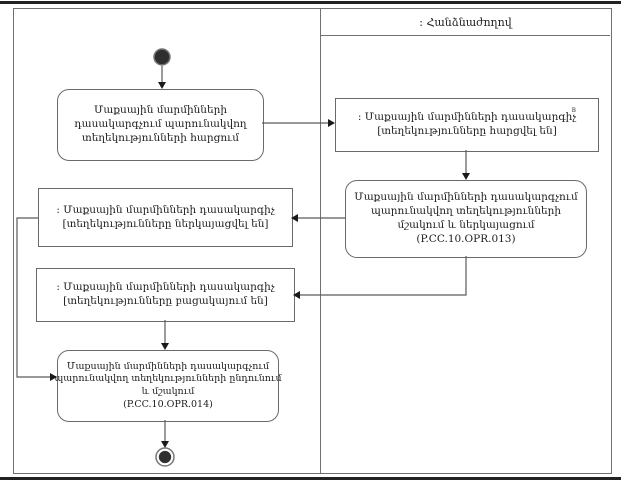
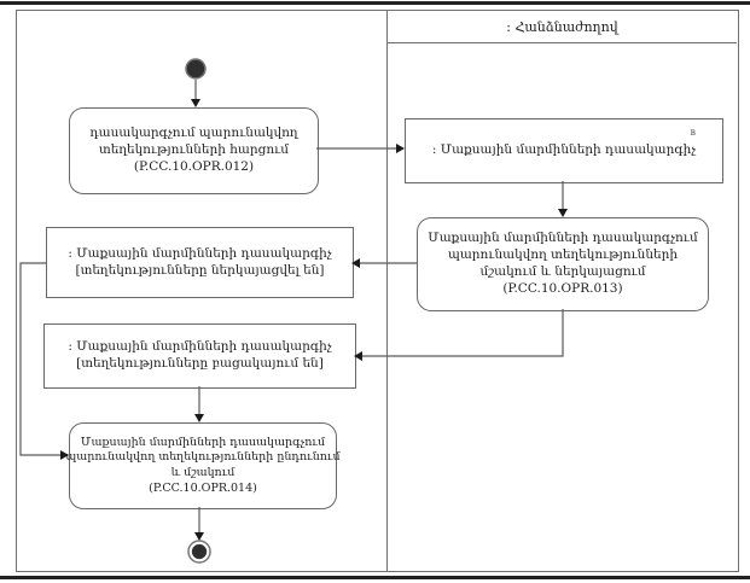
  : Հանձնաժողով
- Մաքսային մարմինների
  դասակարգչում պարունակվող
  տեղեկությունների հարցում
+ (P.CC.10.OPR.012)
  : Մաքսային մարմինների դասակարգիչ
- [տեղեկությունները հարցվել են]
  в
  Մաքսային մարմինների դասակարգչում
  պարունակվող տեղեկությունների
  մշակում և ներկայացում
  (P.CC.10.OPR.013)
  : Մաքսային մարմինների դասակարգիչ
  [տեղեկությունները ներկայացվել են]
  : Մաքսային մարմինների դասակարգիչ
  [տեղեկությունները բացակայում են]
  Մաքսային մարմինների դասակարգչում
  պարունակվող տեղեկությունների ընդունում
  և մշակում
  (P.CC.10.OPR.014)
